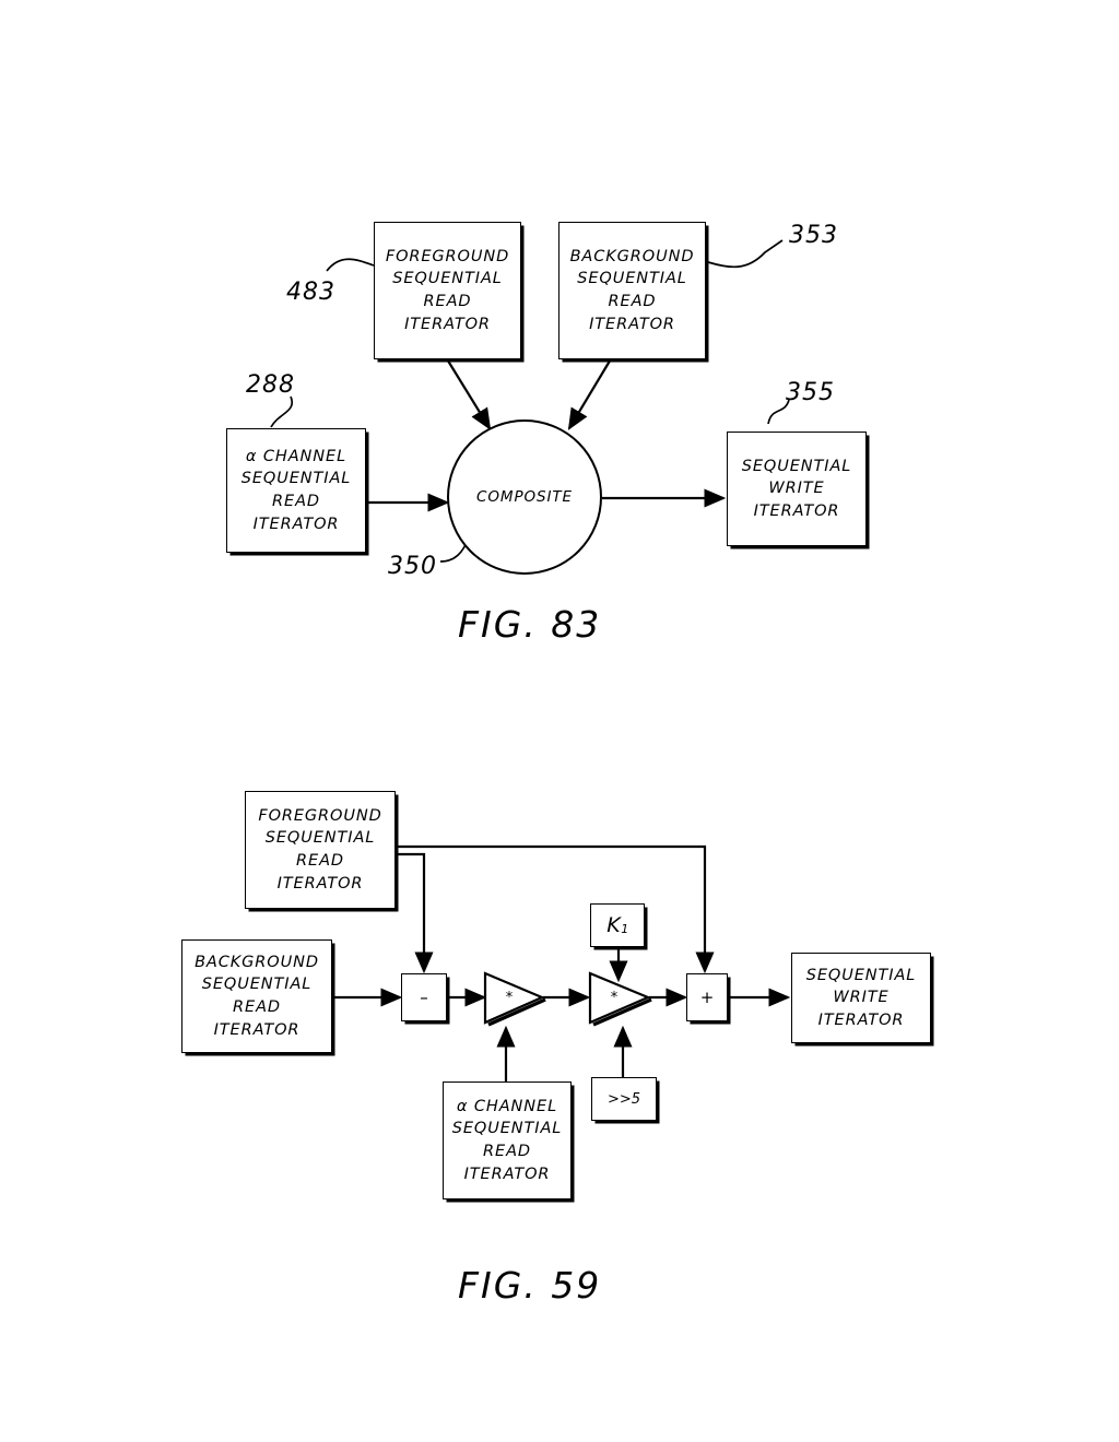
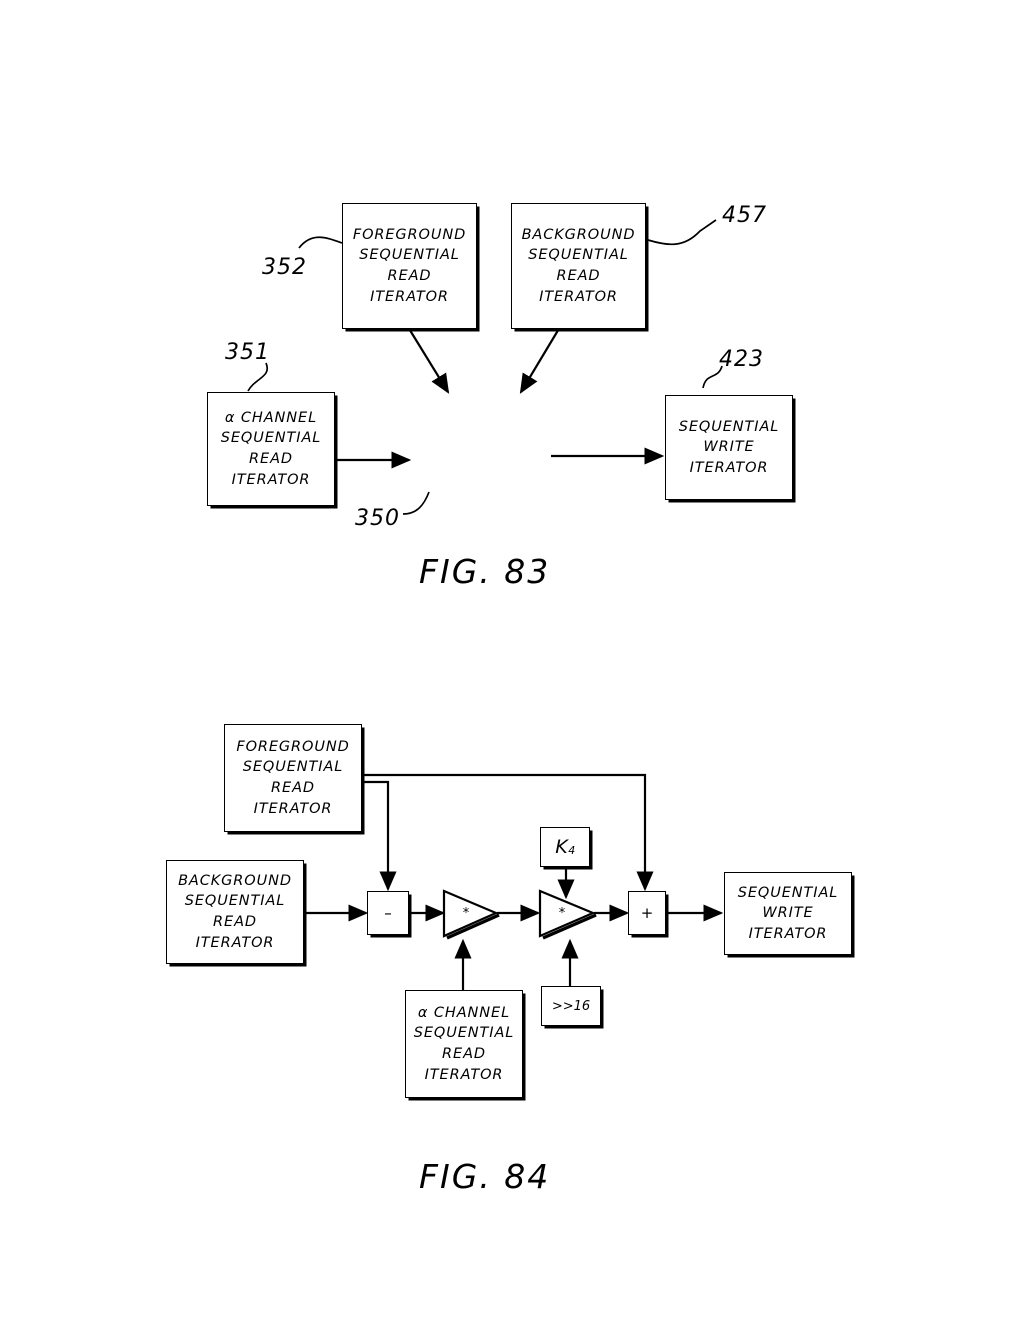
  *
  *
  FOREGROUND
  SEQUENTIAL
  READ
  ITERATOR
  BACKGROUND
  SEQUENTIAL
  READ
  ITERATOR
  α CHANNEL
  SEQUENTIAL
  READ
  ITERATOR
- COMPOSITE
  SEQUENTIAL
  WRITE
  ITERATOR
- 483
+ 352
- 353
+ 457
- 288
+ 351
  350
- 355
+ 423
  FIG. 83
  FOREGROUND
  SEQUENTIAL
  READ
  ITERATOR
  BACKGROUND
  SEQUENTIAL
  READ
  ITERATOR
  α CHANNEL
  SEQUENTIAL
  READ
  ITERATOR
  SEQUENTIAL
  WRITE
  ITERATOR
  –
  +
  K
- 1
+ 4
- >>5
+ >>16
- FIG. 59
+ FIG. 84
